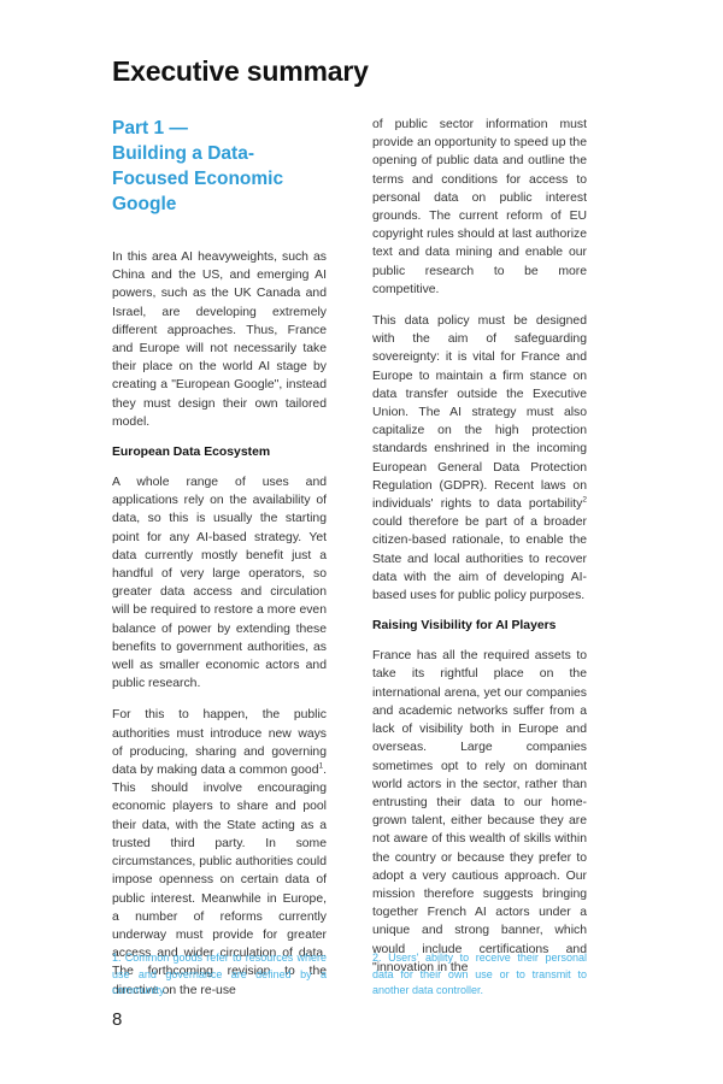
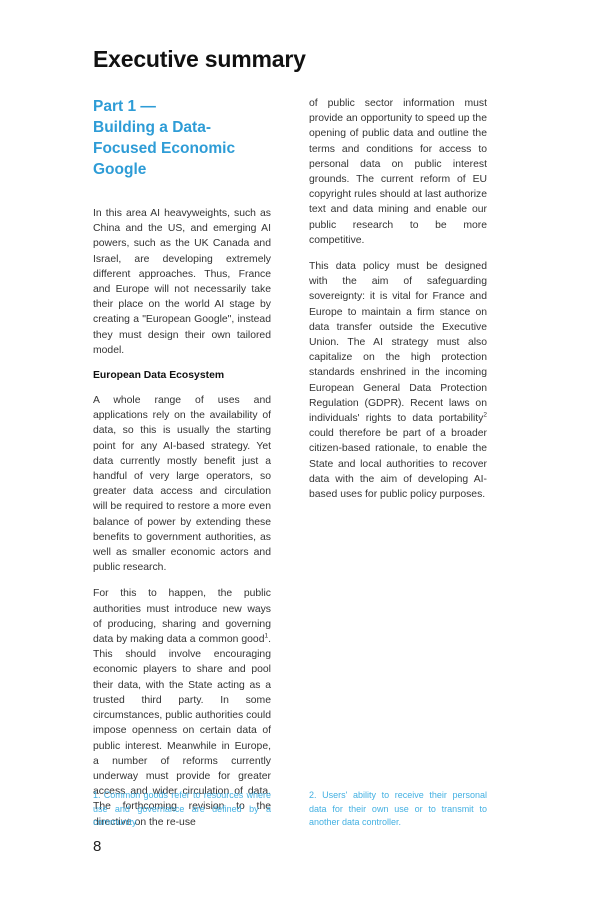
  Executive summary
  Part 1 —
  Building a Data-Focused Economic Google
  In this area AI heavyweights, such as China and the US, and emerging AI powers, such as the UK Canada and Israel, are developing extremely different approaches. Thus, France and Europe will not necessarily take their place on the world AI stage by creating a "European Google", instead they must design their own tailored model.
  European Data Ecosystem
  A whole range of uses and applications rely on the availability of data, so this is usually the starting point for any AI-based strategy. Yet data currently mostly benefit just a handful of very large operators, so greater data access and circulation will be required to restore a more even balance of power by extending these benefits to government authorities, as well as smaller economic actors and public research.
  For this to happen, the public authorities must introduce new ways of producing, sharing and governing data by making data a common good . This should involve encouraging economic players to share and pool their data, with the State acting as a trusted third party. In some circumstances, public authorities could impose openness on certain data of public interest. Meanwhile in Europe, a number of reforms currently underway must provide for greater access and wider circulation of data. The forthcoming revision to the directive on the re-use
  of public sector information must provide an opportunity to speed up the opening of public data and outline the terms and conditions for access to personal data on public interest grounds. The current reform of EU copyright rules should at last authorize text and data mining and enable our public research to be more competitive.
  This data policy must be designed with the aim of safeguarding sovereignty: it is vital for France and Europe to maintain a firm stance on data transfer outside the Executive Union. The AI strategy must also capitalize on the high protection standards enshrined in the incoming European General Data Protection Regulation (GDPR). Recent laws on individuals' rights to data portability could therefore be part of a broader citizen-based rationale, to enable the State and local authorities to recover data with the aim of developing AI-based uses for public policy purposes.
- Raising Visibility for AI Players
- France has all the required assets to take its rightful place on the international arena, yet our companies and academic networks suffer from a lack of visibility both in Europe and overseas. Large companies sometimes opt to rely on dominant world actors in the sector, rather than entrusting their data to our home-grown talent, either because they are not aware of this wealth of skills within the country or because they prefer to adopt a very cautious approach. Our mission therefore suggests bringing together French AI actors under a unique and strong banner, which would include certifications and "innovation in the
  1. Common goods refer to resources where use and governance are defined by a community.
  2. Users' ability to receive their personal data for their own use or to transmit to another data controller.
  8
